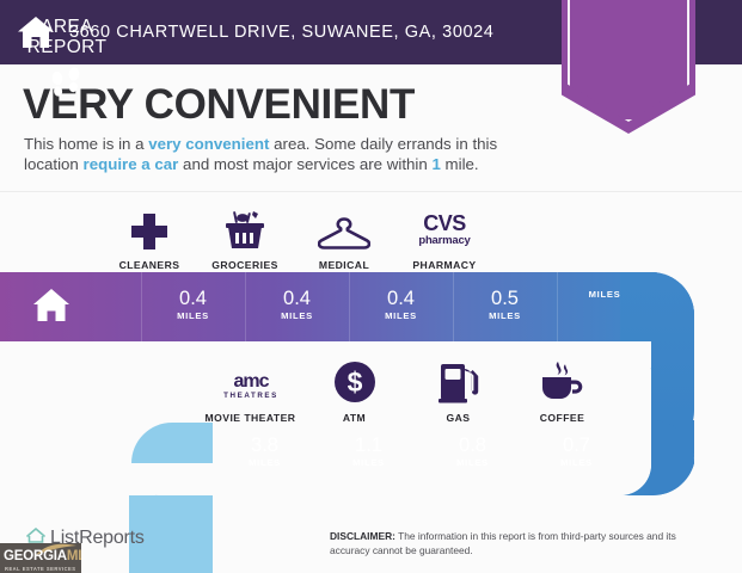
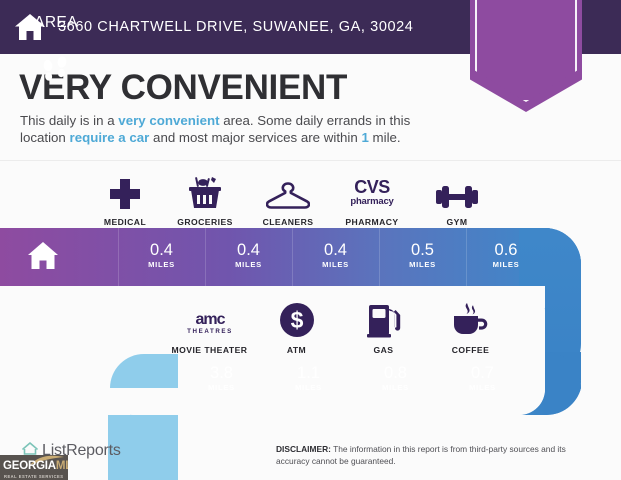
  3660 CHARTWELL DRIVE, SUWANEE, GA, 30024
  AREA
- REPORT
  VERY CONVENIENT
- This home is in a very convenient area. Some daily errands in this location require a car and most major services are within 1 mile.
+ This daily is in a very convenient area. Some daily errands in this location require a car and most major services are within 1 mile.
- CLEANERS
+ MEDICAL
  GROCERIES
- MEDICAL
+ CLEANERS
  CVS
  pharmacy
  PHARMACY
+ GYM
  0.4
  MILES
  0.4
  MILES
  0.4
  MILES
  0.5
  MILES
+ 0.6
  MILES
  amc
  MOVIE THEATER
  $
  ATM
  GAS
  COFFEE
  ListReports
  GEORGIAM
  DISCLAIMER: The information in this report is from third-party sources and its accuracy cannot be guaranteed.
